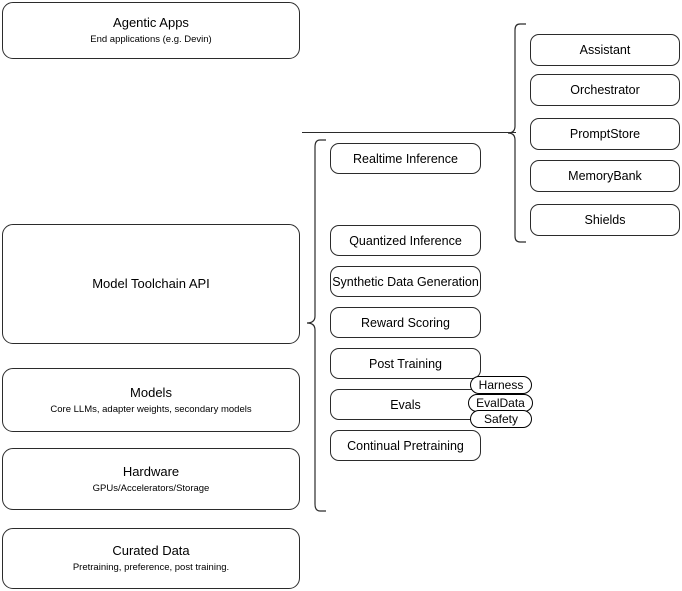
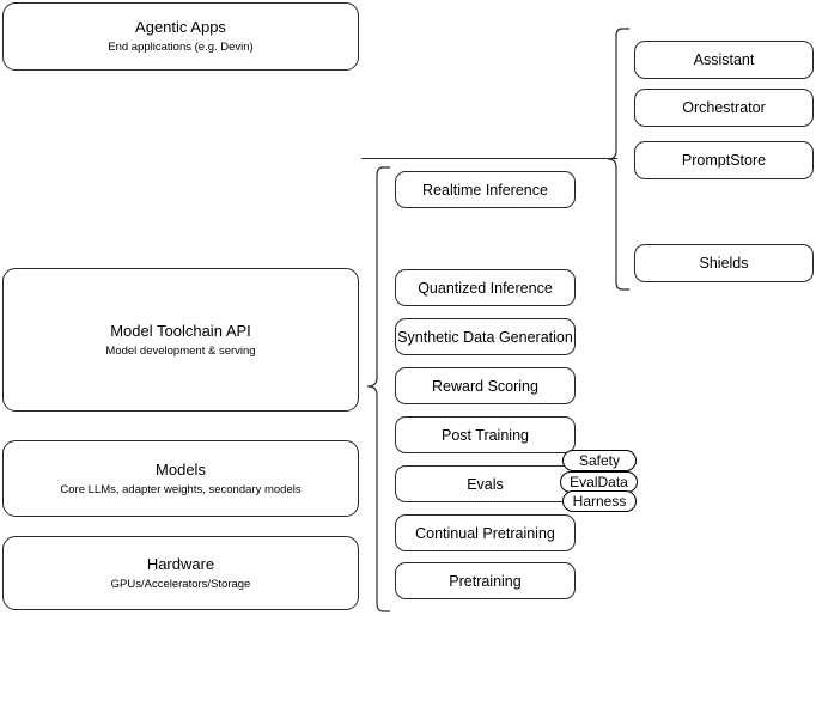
  Agentic Apps
  End applications (e.g. Devin)
  Model Toolchain API
+ Model development & serving
  Models
  Core LLMs, adapter weights, secondary models
  Hardware
  GPUs/Accelerators/Storage
- Curated Data
- Pretraining, preference, post training.
  Assistant
  Orchestrator
  PromptStore
- MemoryBank
  Shields
  Realtime Inference
  Quantized Inference
  Synthetic Data Generation
  Reward Scoring
  Post Training
  Evals
  Continual Pretraining
+ Pretraining
- Harness
+ Safety
  EvalData
- Safety
+ Harness
